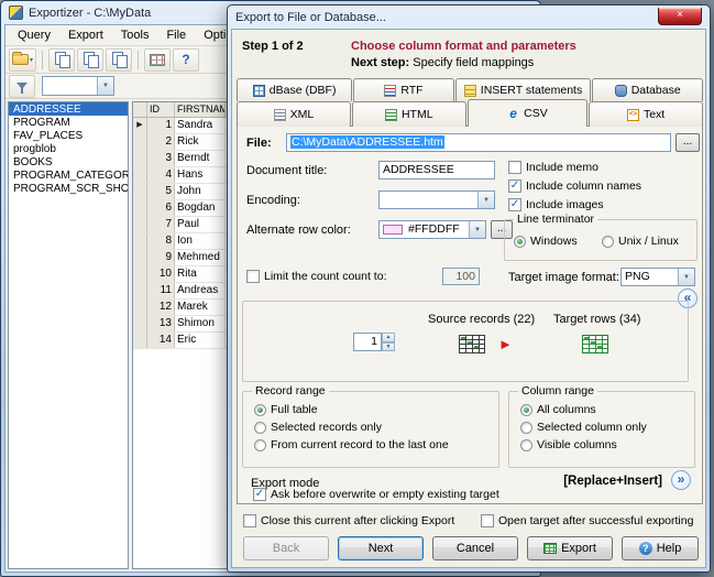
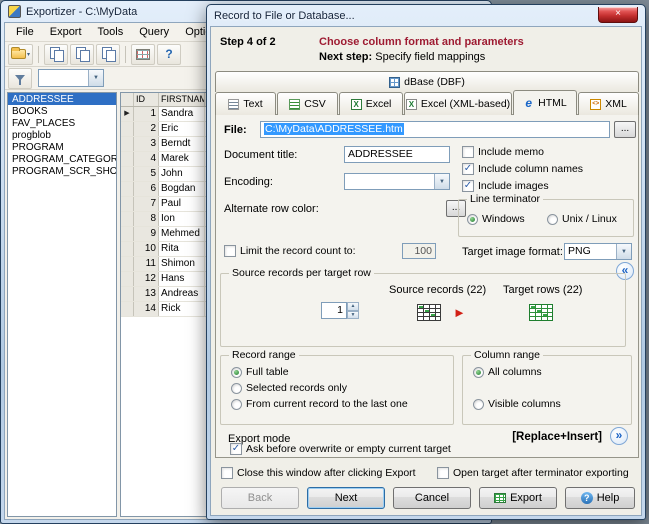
  Exportizer - C:\MyData
- Query
+ File
  Export
  Tools
- File
+ Query
  ?
  ADDRESSEE
- PROGRAM
+ BOOKS
  FAV_PLACES
  progblob
- BOOKS
+ PROGRAM
  PROGRAM_CATEGOR
  PROGRAM_SCR_SHO
  ID
  FIRSTNAM
  1
  Sandra
  2
- Rick
+ Eric
  3
  Berndt
  4
- Hans
+ Marek
  5
  John
  6
  Bogdan
  7
  Paul
  8
  Ion
  9
  Mehmed
  10
  Rita
  11
- Andreas
+ Shimon
  12
- Marek
+ Hans
  13
- Shimon
+ Andreas
  14
- Eric
+ Rick
- Export to File or Database...
+ Record to File or Database...
  ×
- Step 1 of 2
+ Step 4 of 2
  Choose column format and parameters
  Next step: Specify field mappings
  dBase (DBF)
- RTF
- INSERT statements
- Database
- XML
+ Text
- HTML
+ CSV
+ Excel
+ Excel (XML-based)
- CSV
+ HTML
- Text
+ XML
  File:
  C:\MyData\ADDRESSEE.htm
  ...
  Document title:
  ADDRESSEE
  Include memo
  ✓
  Include column names
  ✓
  Include images
  Encoding:
  Alternate row color:
- #FFDDFF
  ...
  Line terminator
  Windows
  Unix / Linux
- Limit the count count to:
+ Limit the record count to:
  100
  Target image format:
  PNG
  «
+ Source records per target row
  1
  Source records (22)
  ►
- Target rows (34)
+ Target rows (22)
  Record range
  Full table
  Selected records only
  From current record to the last one
  Column range
  All columns
- Selected column only
  Visible columns
  Export mode
  [Replace+Insert]
  »
  ✓
- Ask before overwrite or empty existing target
+ Ask before overwrite or empty current target
- Close this current after clicking Export
+ Close this window after clicking Export
- Open target after successful exporting
+ Open target after terminator exporting
  Back
  Next
  Cancel
  Export
  ?
  Help
